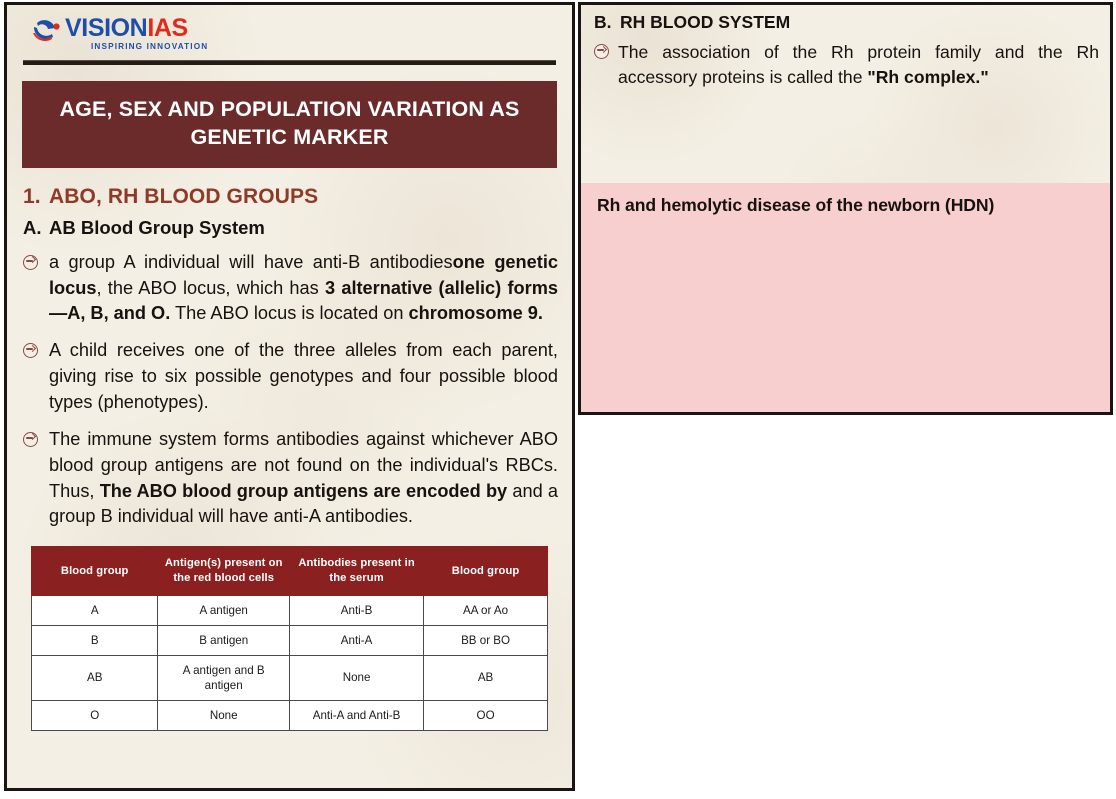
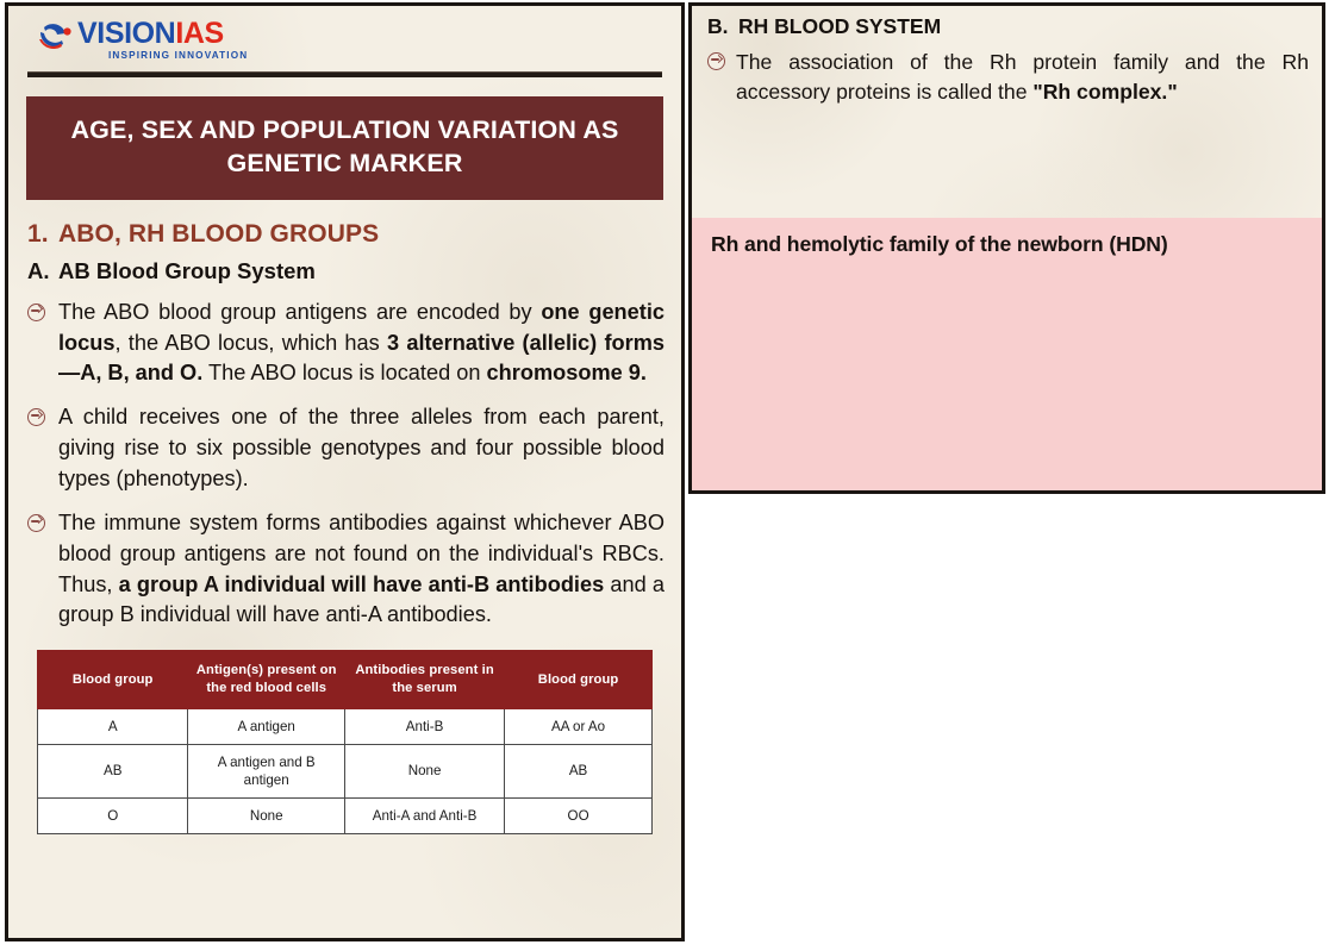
  VISIONIAS
  INSPIRING INNOVATION
  AGE, SEX AND POPULATION VARIATION AS GENETIC MARKER
  1.
  ABO, RH BLOOD GROUPS
  A.
  AB Blood Group System
- a group A individual will have anti-B antibodiesone genetic locus, the ABO locus, which has 3 alternative (allelic) forms—A, B, and O. The ABO locus is located on chromosome 9.
+ The ABO blood group antigens are encoded by one genetic locus, the ABO locus, which has 3 alternative (allelic) forms—A, B, and O. The ABO locus is located on chromosome 9.
  A child receives one of the three alleles from each parent, giving rise to six possible genotypes and four possible blood types (phenotypes).
- The immune system forms antibodies against whichever ABO blood group antigens are not found on the individual's RBCs. Thus, The ABO blood group antigens are encoded by and a group B individual will have anti-A antibodies.
+ The immune system forms antibodies against whichever ABO blood group antigens are not found on the individual's RBCs. Thus, a group A individual will have anti-B antibodies and a group B individual will have anti-A antibodies.
  Blood group	Antigen(s) present on the red blood cells	Antibodies present in the serum	Blood group
  A	A antigen	Anti-B	AA or Ao
- B	B antigen	Anti-A	BB or BO
  AB	A antigen and B antigen	None	AB
  O	None	Anti-A and Anti-B	OO
  B.
  RH BLOOD SYSTEM
  The association of the Rh protein family and the Rh accessory proteins is called the "Rh complex."
- Rh and hemolytic disease of the newborn (HDN)
+ Rh and hemolytic family of the newborn (HDN)
